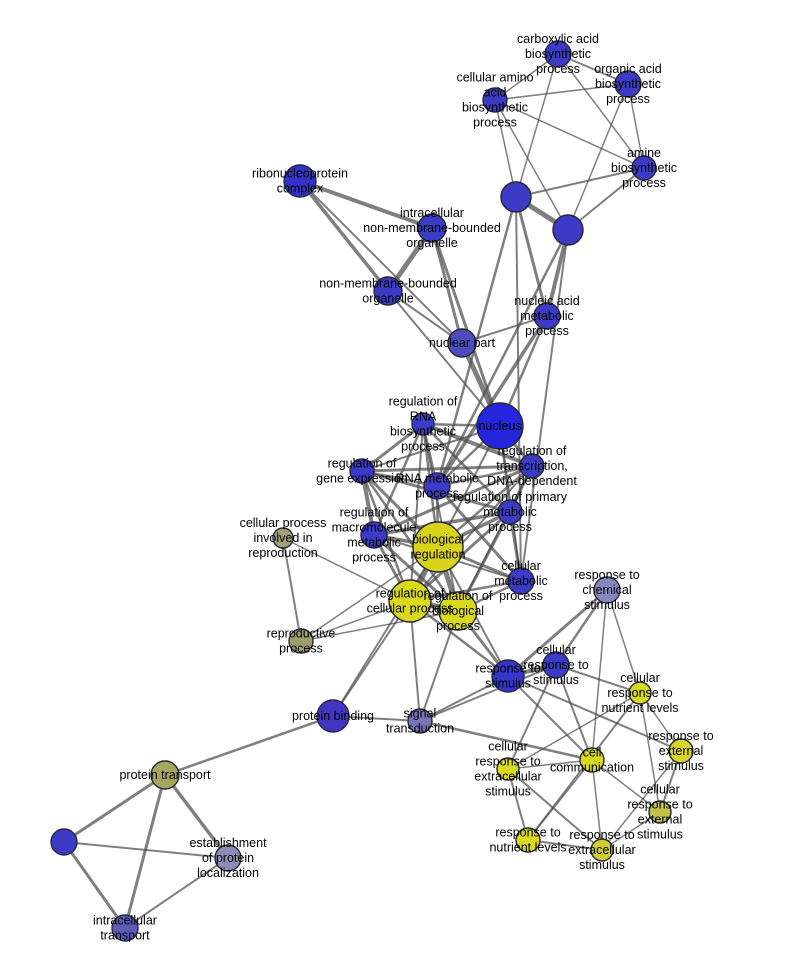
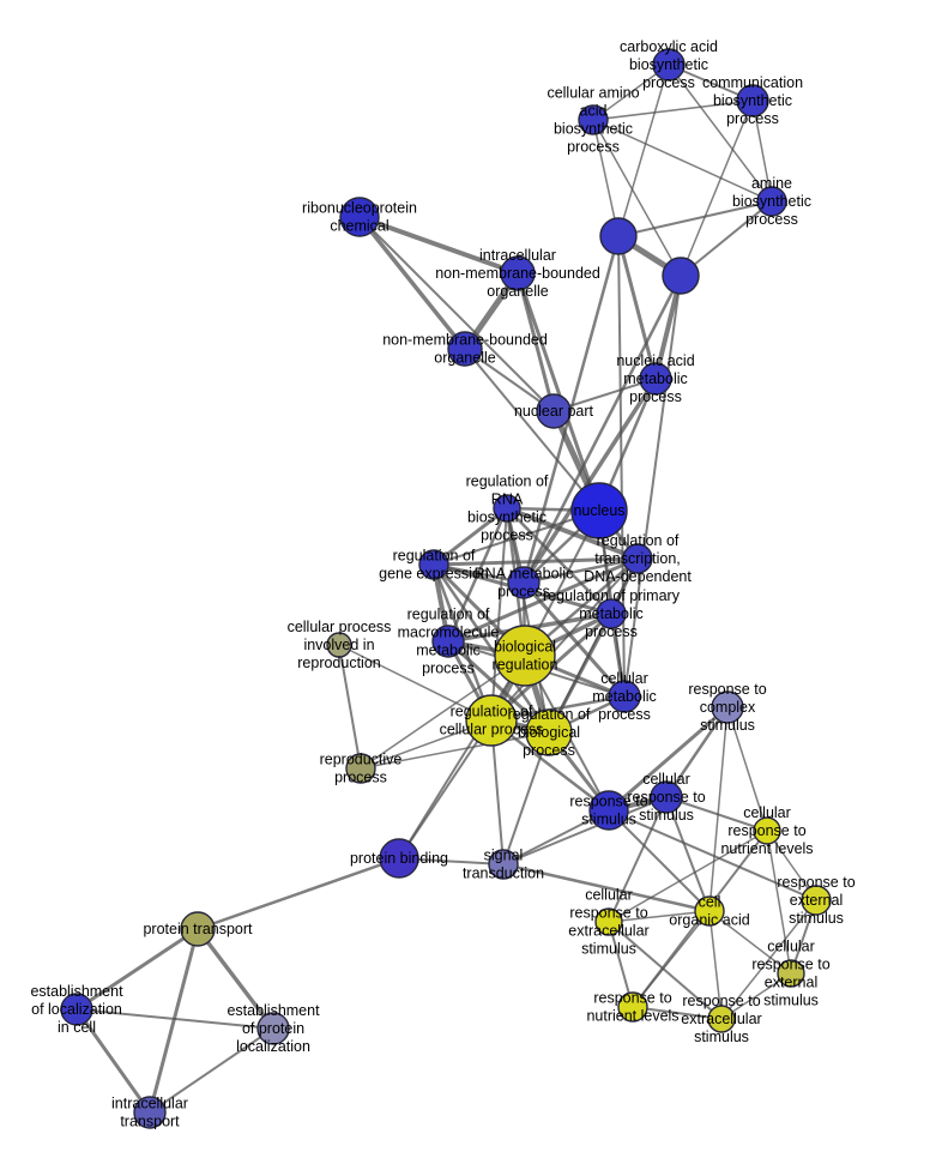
  carboxylic acid biosynthetic process
- organic acid biosynthetic process
+ communication biosynthetic process
  cellular amino acid biosynthetic process
  amine biosynthetic process
- ribonucleoprotein complex
+ ribonucleoprotein chemical
  intracellular non-membrane-bounded organelle
  non-membrane-bounded organelle
  nucleic acid metabolic process
  nuclear part
  nucleus
  regulation of RNA biosynthetic process
  regulation of transcription, DNA-dependent
  regulation of gene expression
  RNA metabolic process
  regulation of primary metabolic process
  regulation of macromolecule metabolic process
  biological regulation
  cellular metabolic process
  regulation of cellular process
  regulation of biological process
  cellular process involved in reproduction
- response to chemical stimulus
+ response to complex stimulus
  reproductive process
  cellular response to stimulus
  response to stimulus
  cellular response to nutrient levels
  protein binding
  signal transduction
  response to external stimulus
- cell communication
+ cell organic acid
  cellular response to extracellular stimulus
  cellular response to external stimulus
  protein transport
+ establishment of localization in cell
  establishment of protein localization
  response to nutrient levels
  response to extracellular stimulus
  intracellular transport
